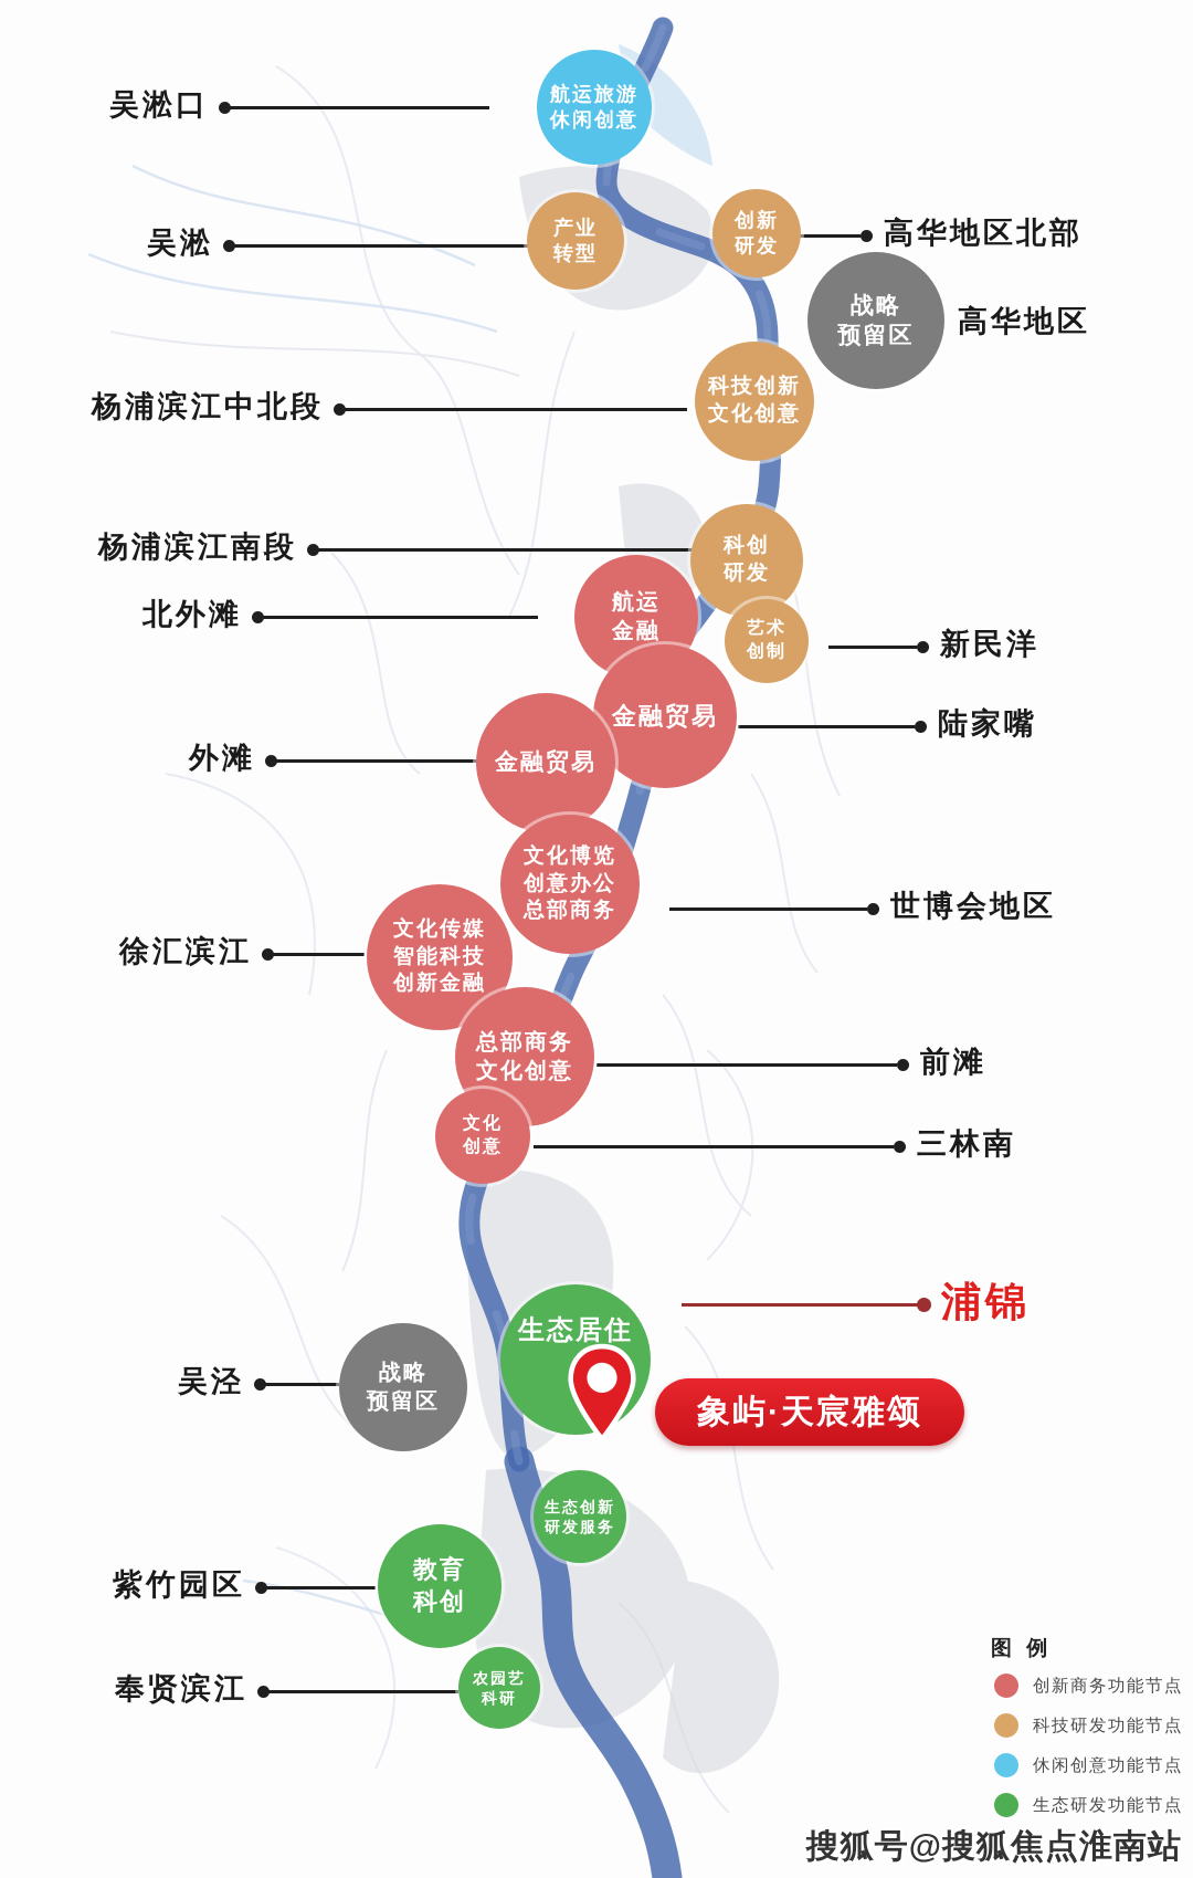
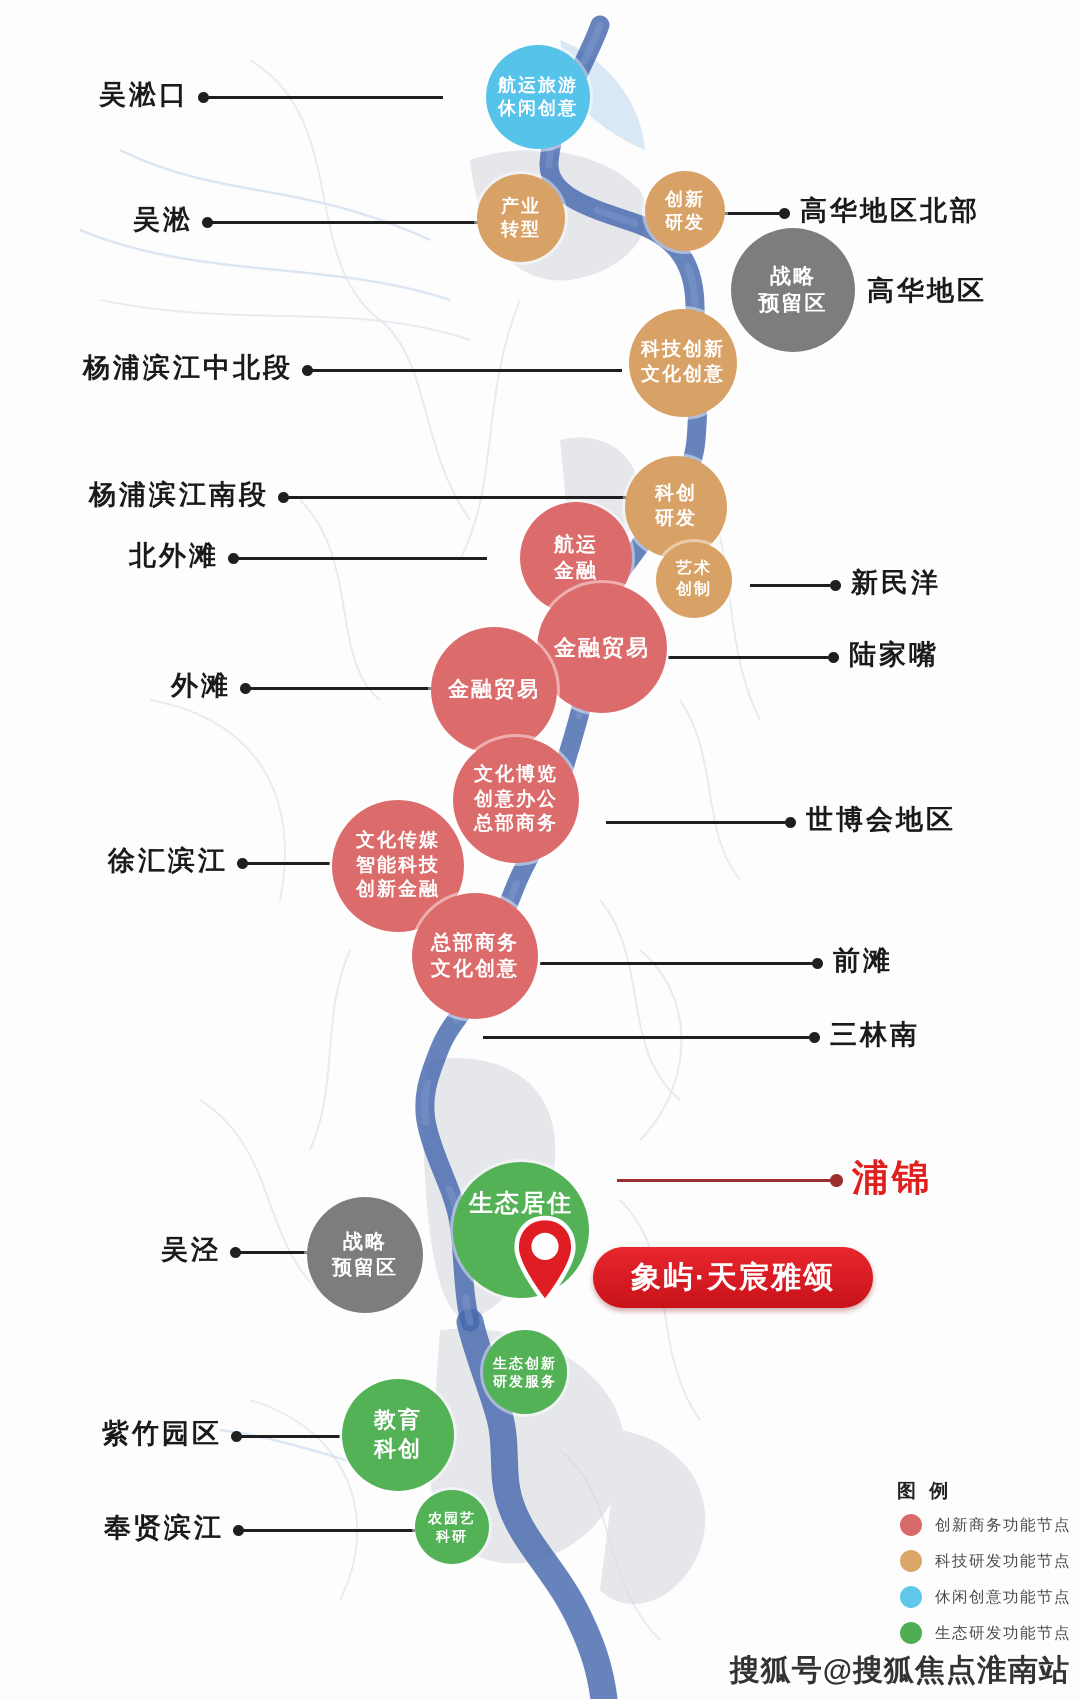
  象屿·天宸雅颂
  图 例
  创新商务功能节点
  科技研发功能节点
  休闲创意功能节点
  生态研发功能节点
  搜狐号@搜狐焦点淮南站
  航运旅游
  休闲创意
  产业
  转型
  创新
  研发
  战略
  预留区
  科技创新
  文化创意
  科创
  研发
  艺术
  创制
  航运
  金融
  金融贸易
  金融贸易
  文化博览
  创意办公
  总部商务
  文化传媒
  智能科技
  创新金融
  总部商务
  文化创意
- 文化
- 创意
  生态居住
  战略
  预留区
  生态创新
  研发服务
  教育
  科创
  农园艺
  科研
  吴淞口
  吴淞
  杨浦滨江中北段
  杨浦滨江南段
  北外滩
  外滩
  徐汇滨江
  吴泾
  紫竹园区
  奉贤滨江
  高华地区北部
  高华地区
  新民洋
  陆家嘴
  世博会地区
  前滩
  三林南
  浦锦
